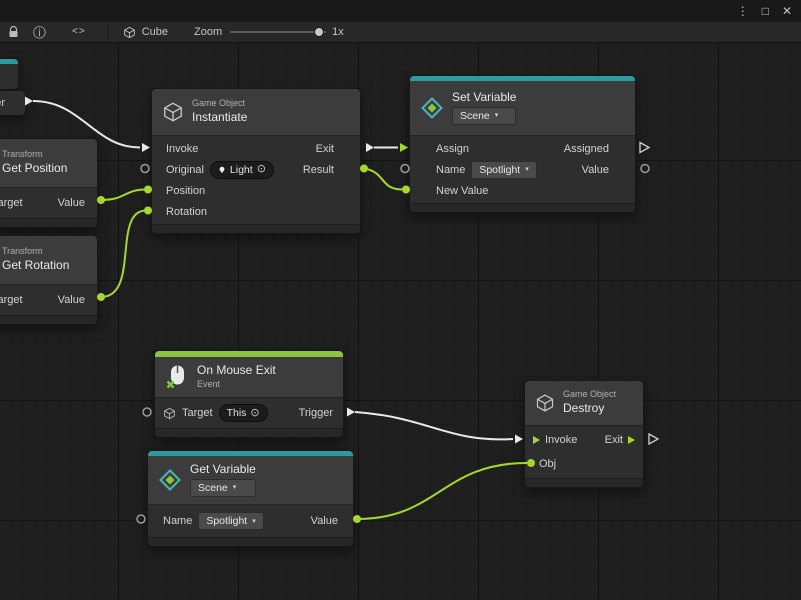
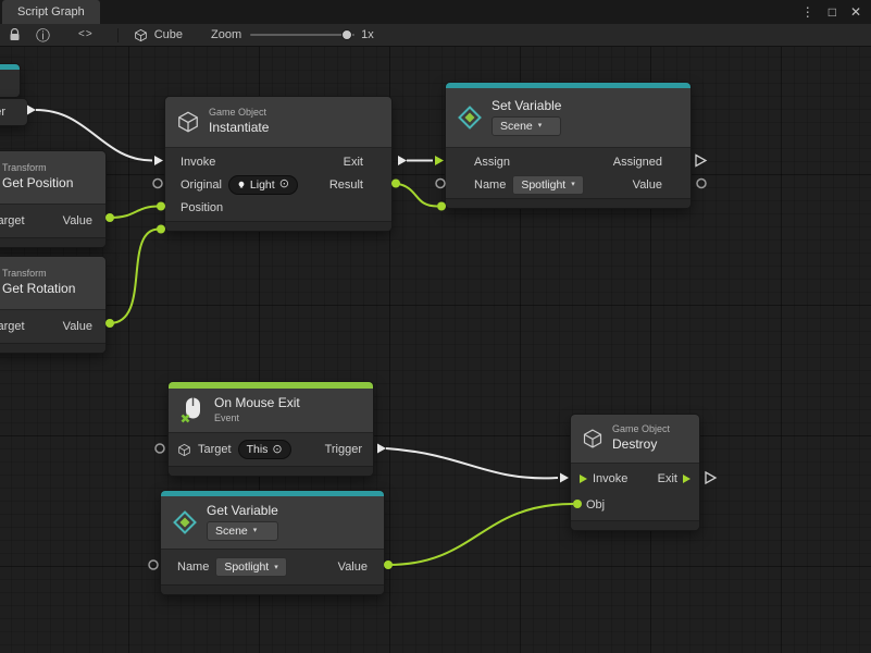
+ Script Graph
  ⋮
  □
  ✕
  ⓘ
  <>
  Cube
  Zoom
  1x
  Transform
  Get Position
  arget
  Value
  Transform
  Get Rotation
  arget
  Value
  Game Object
  Instantiate
  Invoke
  Exit
  Original
  Light
  ⊙
  Result
  Position
- Rotation
  Set Variable
  Scene
  Assign
  Assigned
  Name
  Spotlight
  Value
- New Value
  On Mouse Exit
  Event
  Target
  This
  ⊙
  Trigger
  Get Variable
  Scene
  Name
  Spotlight
  Value
  Game Object
  Destroy
  Invoke
  Exit
  Obj
